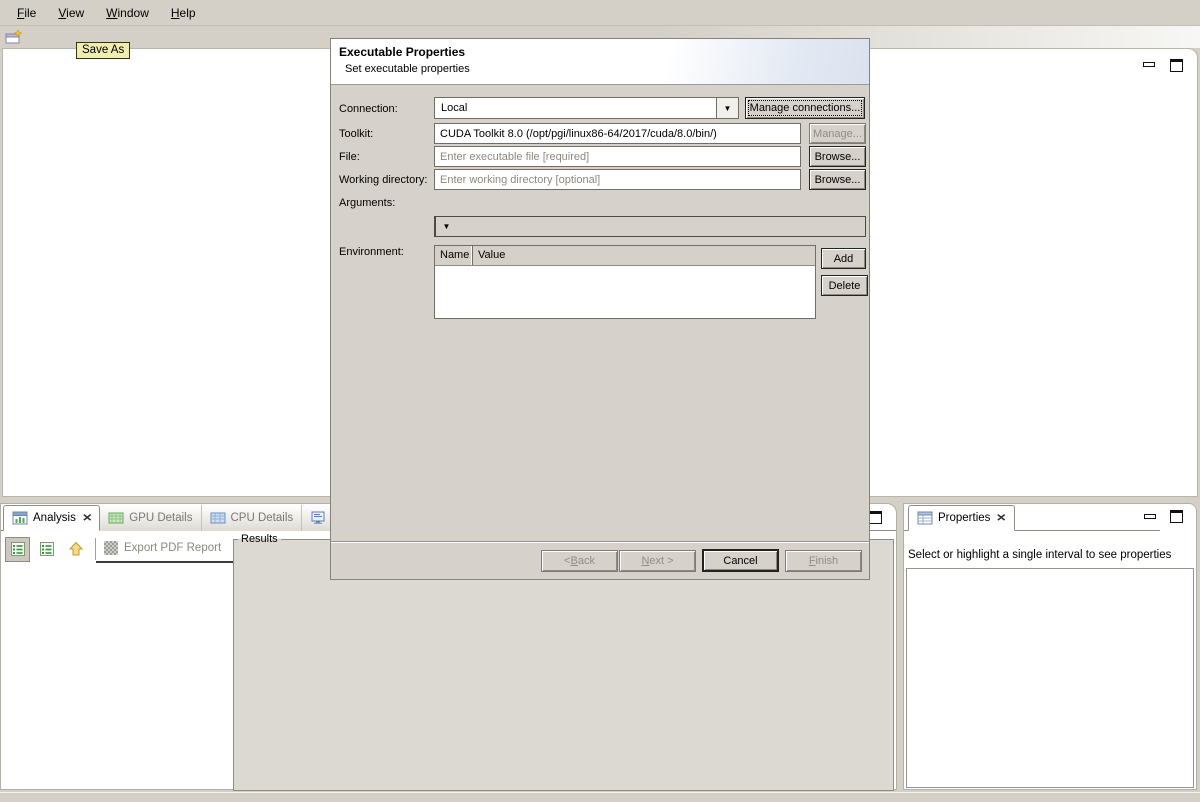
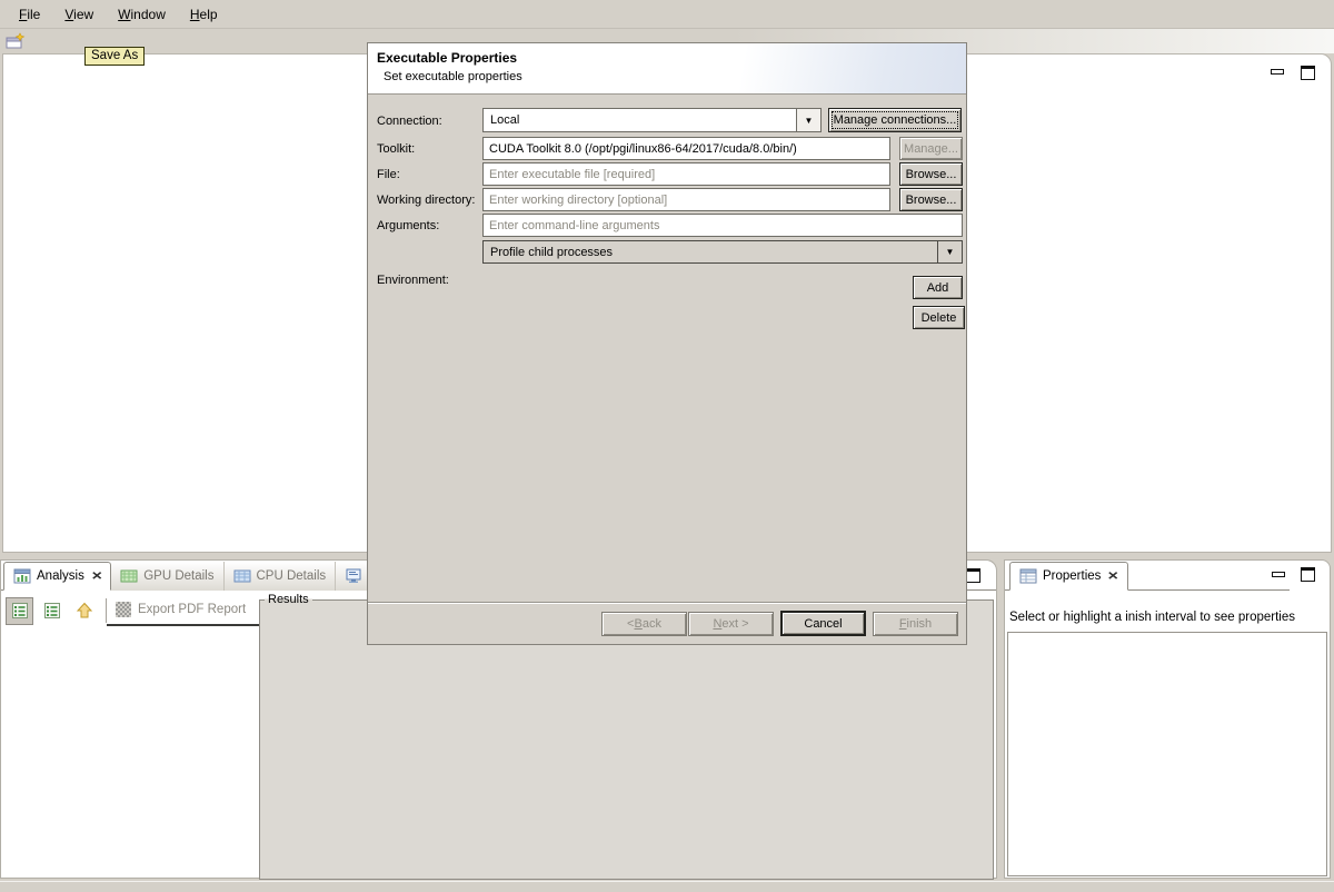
  File
  View
  Window
  Help
  Save As
  Analysis
  ✕
  GPU Details
  CPU Details
  Export PDF Report
  Results
  Properties
  ✕
- Select or highlight a single interval to see properties
+ Select or highlight a inish interval to see properties
  Executable Properties
  Set executable properties
  Connection:
  Local
  ▼
  Manage connections...
  Toolkit:
  CUDA Toolkit 8.0 (/opt/pgi/linux86-64/2017/cuda/8.0/bin/)
  Manage...
  File:
  Enter executable file [required]
  Browse...
  Working directory:
  Enter working directory [optional]
  Browse...
  Arguments:
+ Enter command-line arguments
+ Profile child processes
  ▼
  Environment:
- Name
- Value
  Add
  Delete
  <
  B
  ack
  N
  ext >
  Cancel
  F
  inish
